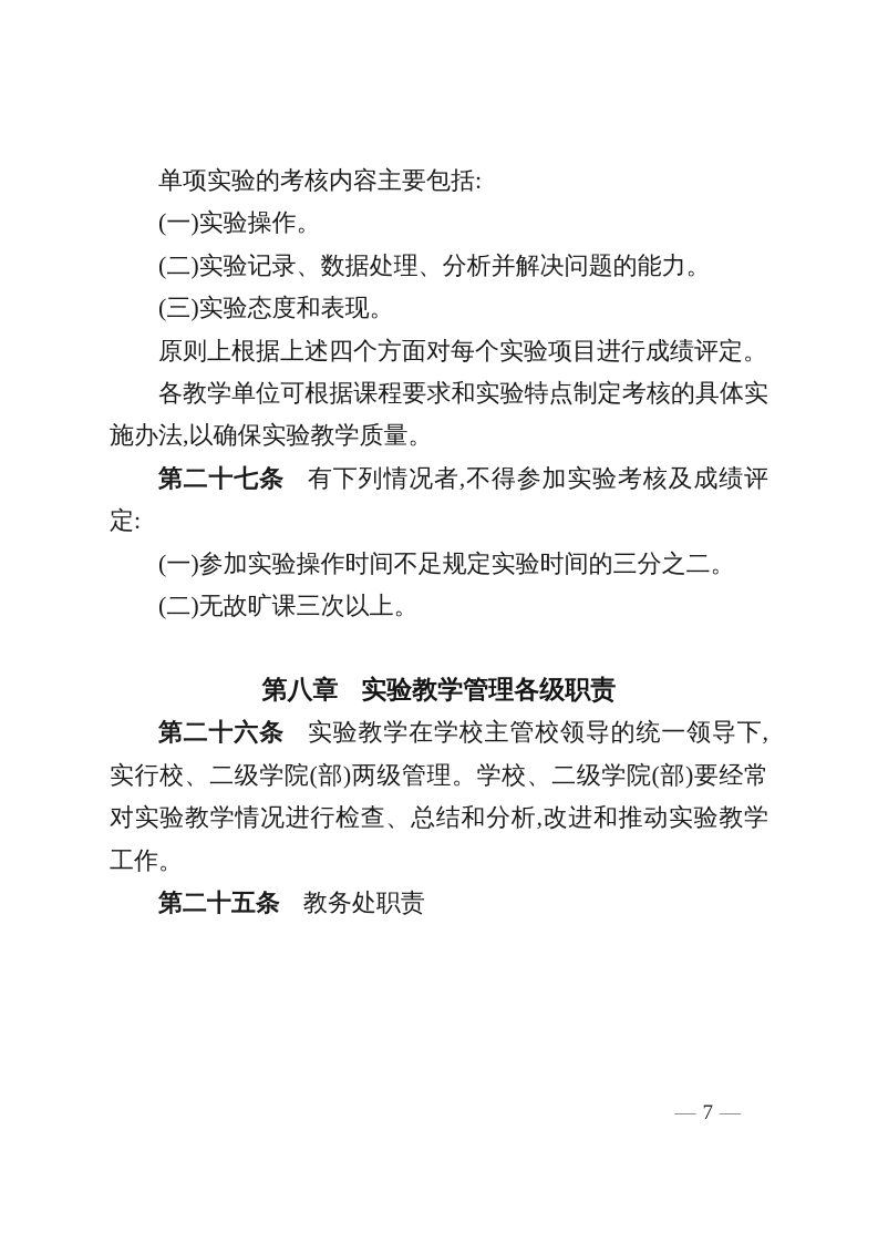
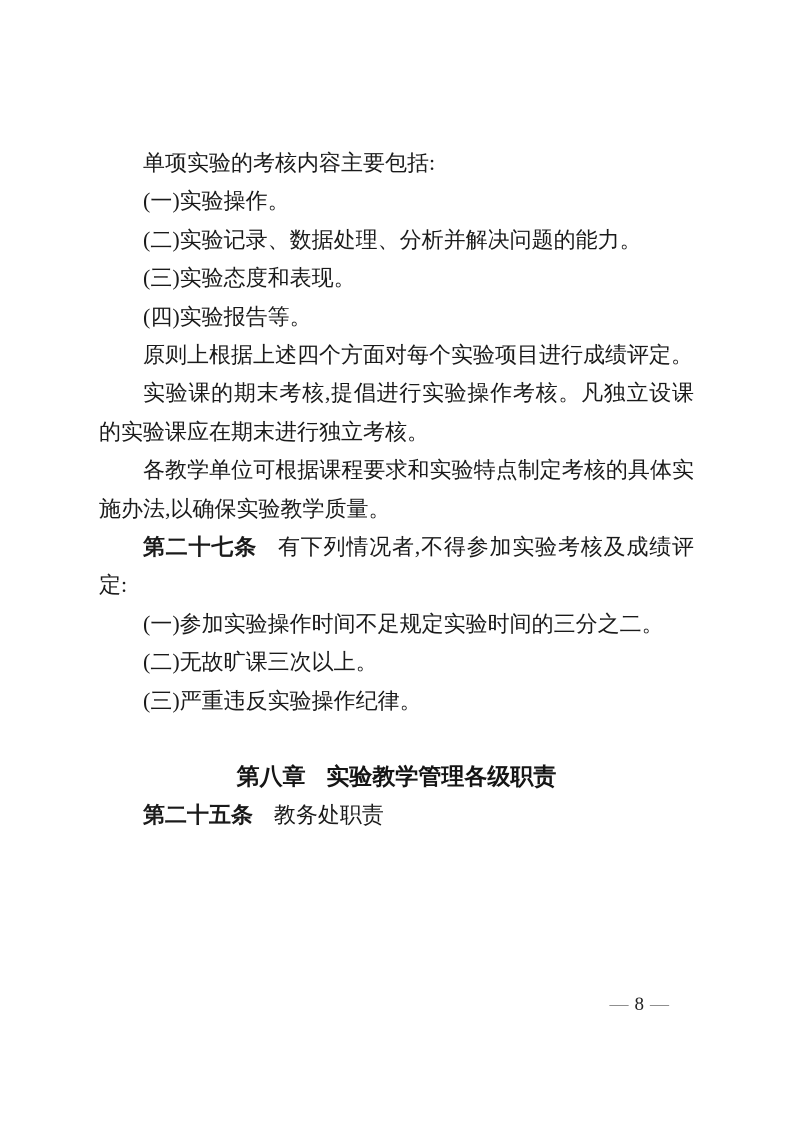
  单项实验的考核内容主要包括:
  (一)实验操作。
  (二)实验记录、数据处理、分析并解决问题的能力。
  (三)实验态度和表现。
+ (四)实验报告等。
  原则上根据上述四个方面对每个实验项目进行成绩评定。
+ 实验课的期末考核,提倡进行实验操作考核。凡独立设课的实验课应在期末进行独立考核。
  各教学单位可根据课程要求和实验特点制定考核的具体实施办法,以确保实验教学质量。
  第二十七条 有下列情况者,不得参加实验考核及成绩评定:
  (一)参加实验操作时间不足规定实验时间的三分之二。
  (二)无故旷课三次以上。
+ (三)严重违反实验操作纪律。
  第八章 实验教学管理各级职责
- 第二十六条 实验教学在学校主管校领导的统一领导下,实行校、二级学院(部)两级管理。学校、二级学院(部)要经常对实验教学情况进行检查、总结和分析,改进和推动实验教学工作。
  第二十五条 教务处职责
- — 7 —
+ — 8 —
